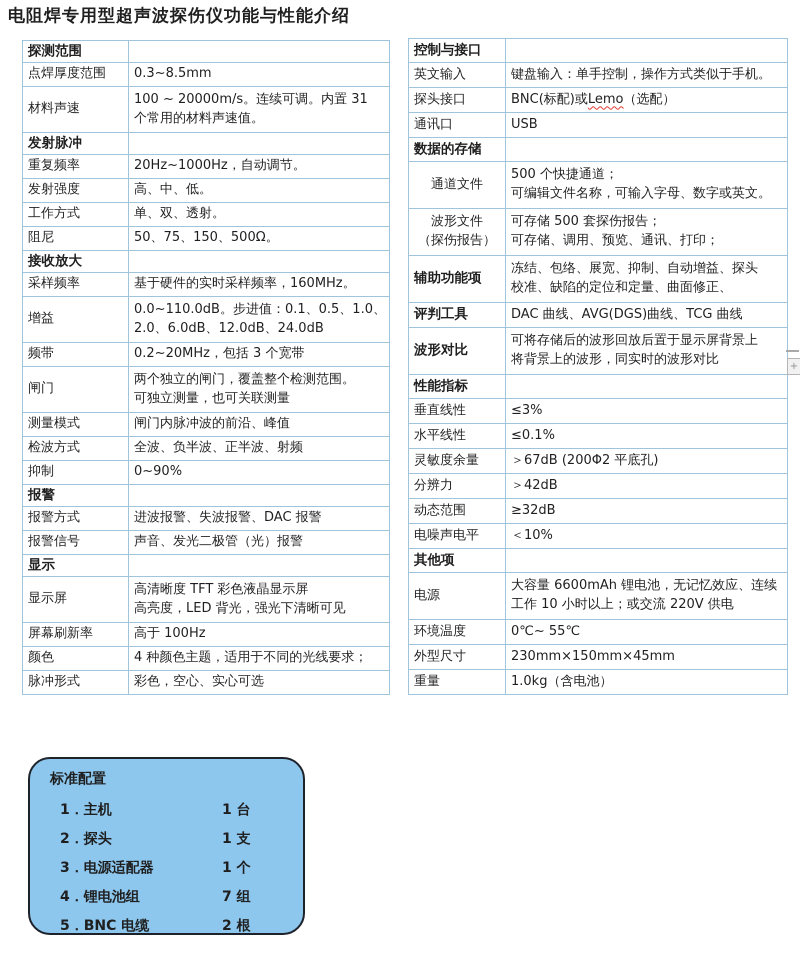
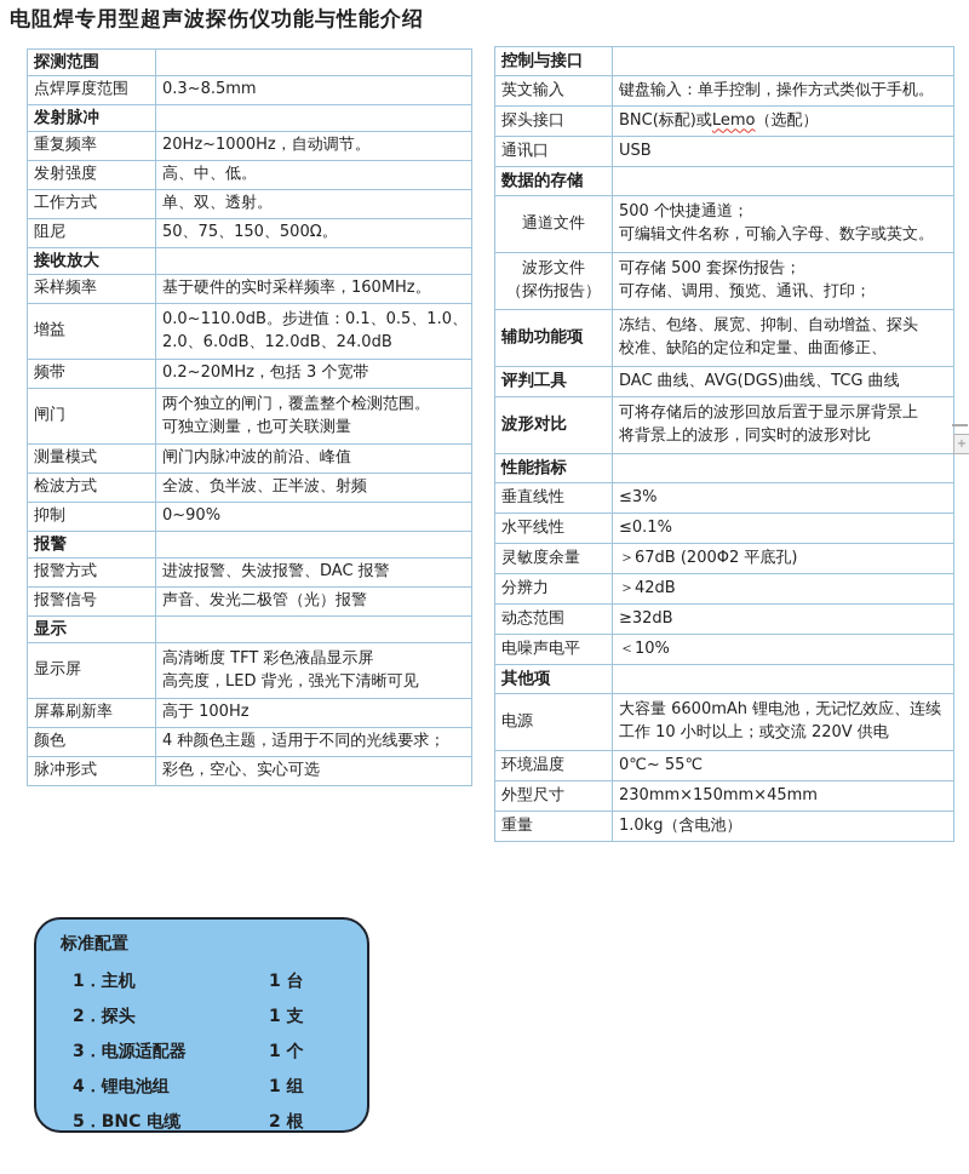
  电阻焊专用型超声波探伤仪功能与性能介绍
  探测范围
  点焊厚度范围
  0.3~8.5mm
- 材料声速
- 100 ~ 20000m/s。连续可调。内置 31
- 个常用的材料声速值。
  发射脉冲
  重复频率
  20Hz~1000Hz，自动调节。
  发射强度
  高、中、低。
  工作方式
  单、双、透射。
  阻尼
  50、75、150、500Ω。
  接收放大
  采样频率
  基于硬件的实时采样频率，160MHz。
  增益
  0.0~110.0dB。步进值：0.1、0.5、1.0、
  2.0、6.0dB、12.0dB、24.0dB
  频带
  0.2~20MHz，包括 3 个宽带
  闸门
  两个独立的闸门，覆盖整个检测范围。
  可独立测量，也可关联测量
  测量模式
  闸门内脉冲波的前沿、峰值
  检波方式
  全波、负半波、正半波、射频
  抑制
  0~90%
  报警
  报警方式
  进波报警、失波报警、DAC 报警
  报警信号
  声音、发光二极管（光）报警
  显示
  显示屏
  高清晰度 TFT 彩色液晶显示屏
  高亮度，LED 背光，强光下清晰可见
  屏幕刷新率
  高于 100Hz
  颜色
  4 种颜色主题，适用于不同的光线要求；
  脉冲形式
  彩色，空心、实心可选
  控制与接口
  英文输入
  键盘输入：单手控制，操作方式类似于手机。
  探头接口
  BNC(标配)或
  Lemo
  （选配）
  通讯口
  USB
  数据的存储
  通道文件
  500 个快捷通道；
  可编辑文件名称，可输入字母、数字或英文。
  波形文件
  （探伤报告）
  可存储 500 套探伤报告；
  可存储、调用、预览、通讯、打印；
  辅助功能项
  冻结、包络、展宽、抑制、自动增益、探头
  校准、缺陷的定位和定量、曲面修正、
  评判工具
  DAC 曲线、AVG(DGS)曲线、TCG 曲线
  波形对比
  可将存储后的波形回放后置于显示屏背景上
  将背景上的波形，同实时的波形对比
  性能指标
  垂直线性
  ≤3%
  水平线性
  ≤0.1%
  灵敏度余量
  ＞67dB (200Φ2 平底孔)
  分辨力
  ＞42dB
  动态范围
  ≥32dB
  电噪声电平
  ＜10%
  其他项
  电源
  大容量 6600mAh 锂电池，无记忆效应、连续
  工作 10 小时以上；或交流 220V 供电
  环境温度
  0℃~ 55℃
  外型尺寸
  230mm×150mm×45mm
  重量
  1.0kg（含电池）
  +
  标准配置
  1．主机
  1 台
  2．探头
  1 支
  3．电源适配器
  1 个
  4．锂电池组
- 7 组
+ 1 组
  5．BNC 电缆
  2 根
